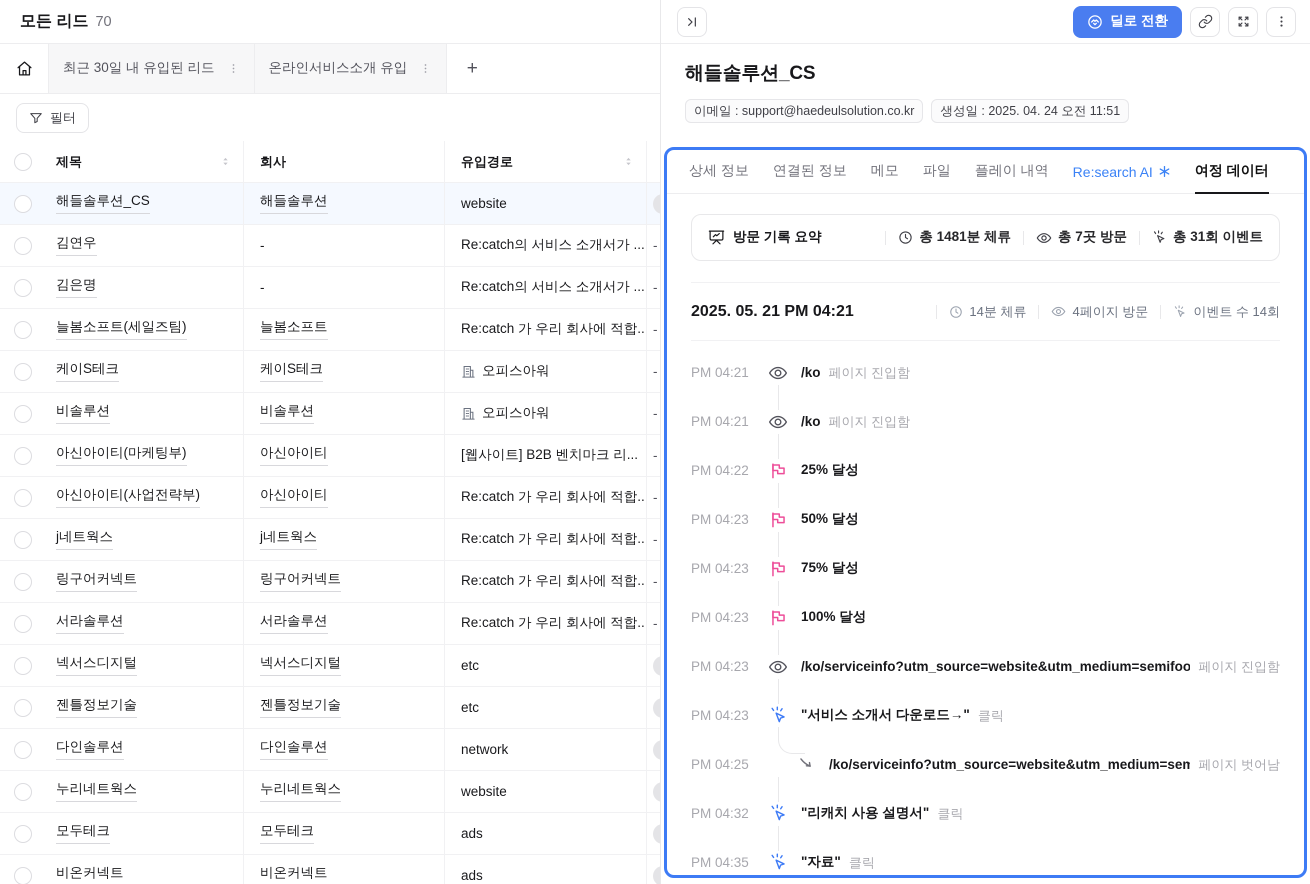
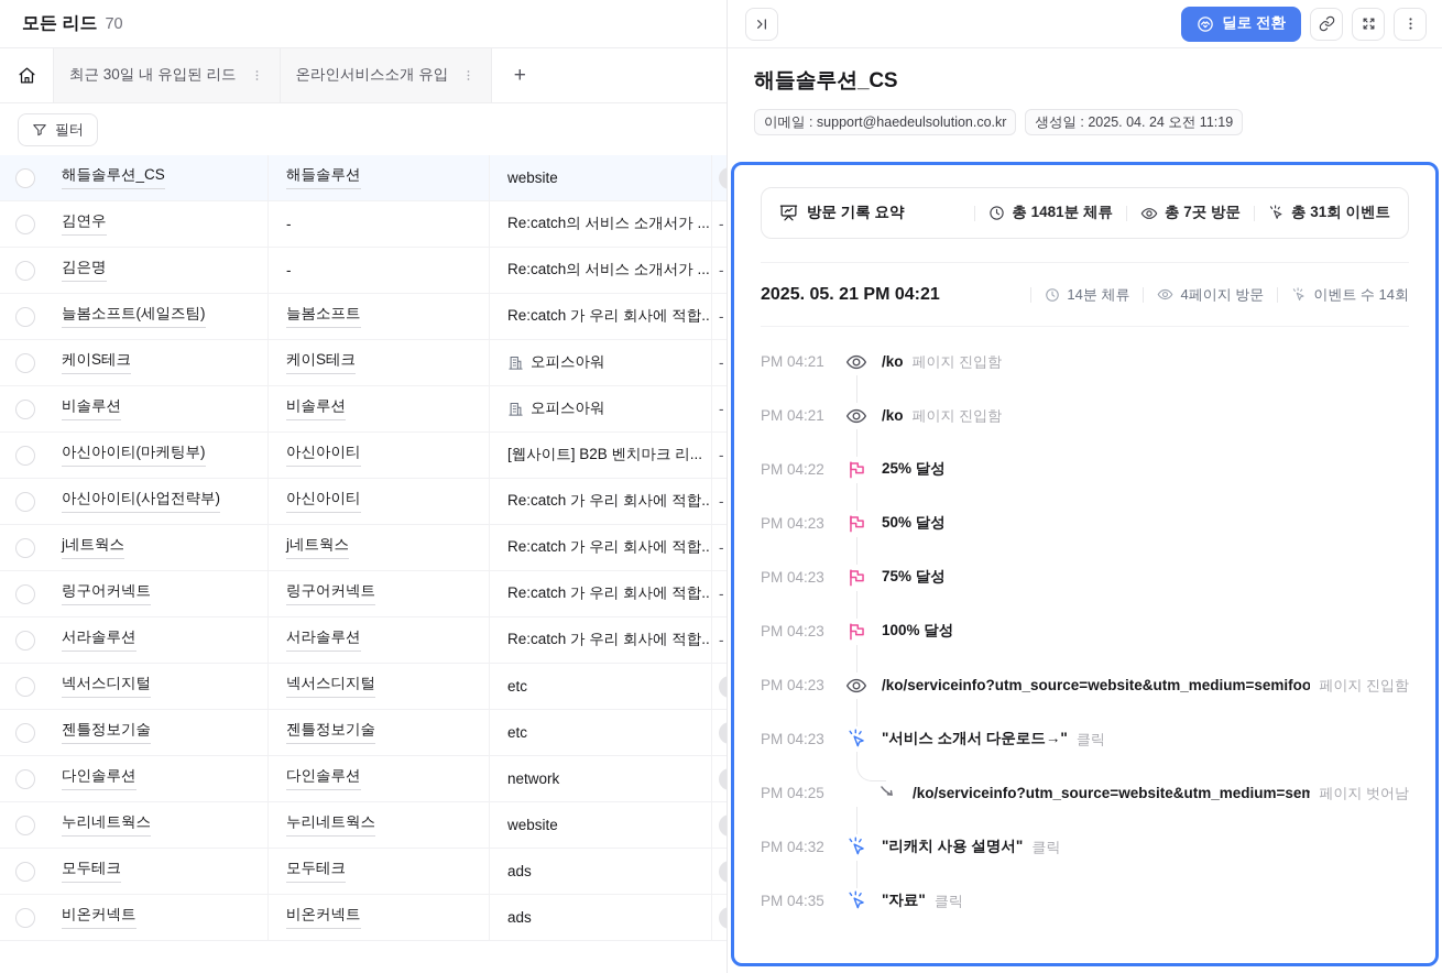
  모든 리드
  70
  최근 30일 내 유입된 리드
  온라인서비스소개 유입
  +
  필터
- 제목
- 회사
- 유입경로
  해들솔루션_CS
  해들솔루션
  website
  김연우
  -
  Re:catch의 서비스 소개서가 ...
  -
  김은명
  -
  Re:catch의 서비스 소개서가 ...
  -
  늘봄소프트(세일즈팀)
  늘봄소프트
  Re:catch 가 우리 회사에 적합..
  -
  케이S테크
  케이S테크
  오피스아워
  -
  비솔루션
  비솔루션
  오피스아워
  -
  아신아이티(마케팅부)
  아신아이티
  [웹사이트] B2B 벤치마크 리...
  -
  아신아이티(사업전략부)
  아신아이티
  Re:catch 가 우리 회사에 적합..
  -
  j네트웍스
  j네트웍스
  Re:catch 가 우리 회사에 적합..
  -
  링구어커넥트
  링구어커넥트
  Re:catch 가 우리 회사에 적합..
  -
  서라솔루션
  서라솔루션
  Re:catch 가 우리 회사에 적합..
  -
  넥서스디지털
  넥서스디지털
  etc
  젠틀정보기술
  젠틀정보기술
  etc
  다인솔루션
  다인솔루션
  network
  누리네트웍스
  누리네트웍스
  website
  모두테크
  모두테크
  ads
  비온커넥트
  비온커넥트
  ads
  딜로 전환
  해들솔루션_CS
  이메일 : support@haedeulsolution.co.kr
- 생성일 : 2025. 04. 24 오전 11:51
+ 생성일 : 2025. 04. 24 오전 11:19
- 상세 정보
- 연결된 정보
- 메모
- 파일
- 플레이 내역
- Re:search AI
- 여정 데이터
  방문 기록 요약
  총 1481분 체류
  총 7곳 방문
  총 31회 이벤트
  2025. 05. 21 PM 04:21
  14분 체류
  4페이지 방문
  이벤트 수 14회
  PM 04:21
  /ko
  페이지 진입함
  PM 04:21
  /ko
  페이지 진입함
  PM 04:22
  25% 달성
  PM 04:23
  50% 달성
  PM 04:23
  75% 달성
  PM 04:23
  100% 달성
  PM 04:23
  /ko/serviceinfo?utm_source=website&utm_medium=semifoo
  페이지 진입함
  PM 04:23
  "서비스 소개서 다운로드→"
  클릭
  PM 04:25
  /ko/serviceinfo?utm_source=website&utm_medium=sem
  페이지 벗어남
  PM 04:32
  "리캐치 사용 설명서"
  클릭
  PM 04:35
  "자료"
  클릭
